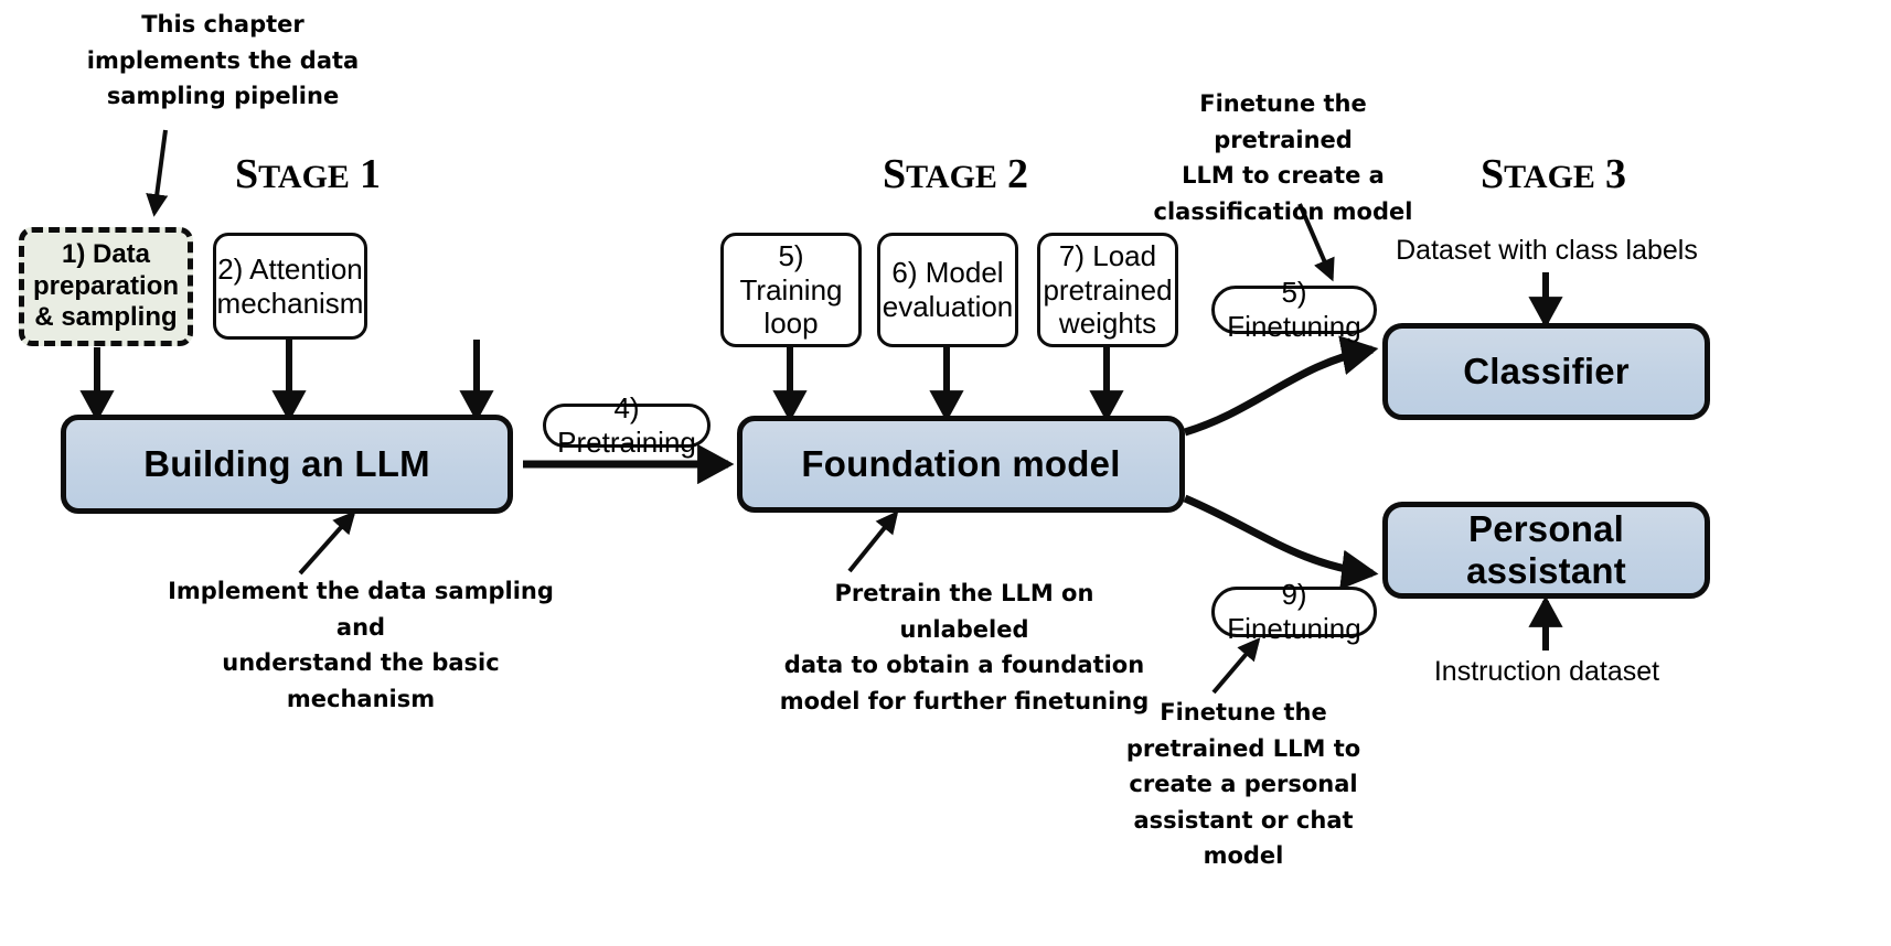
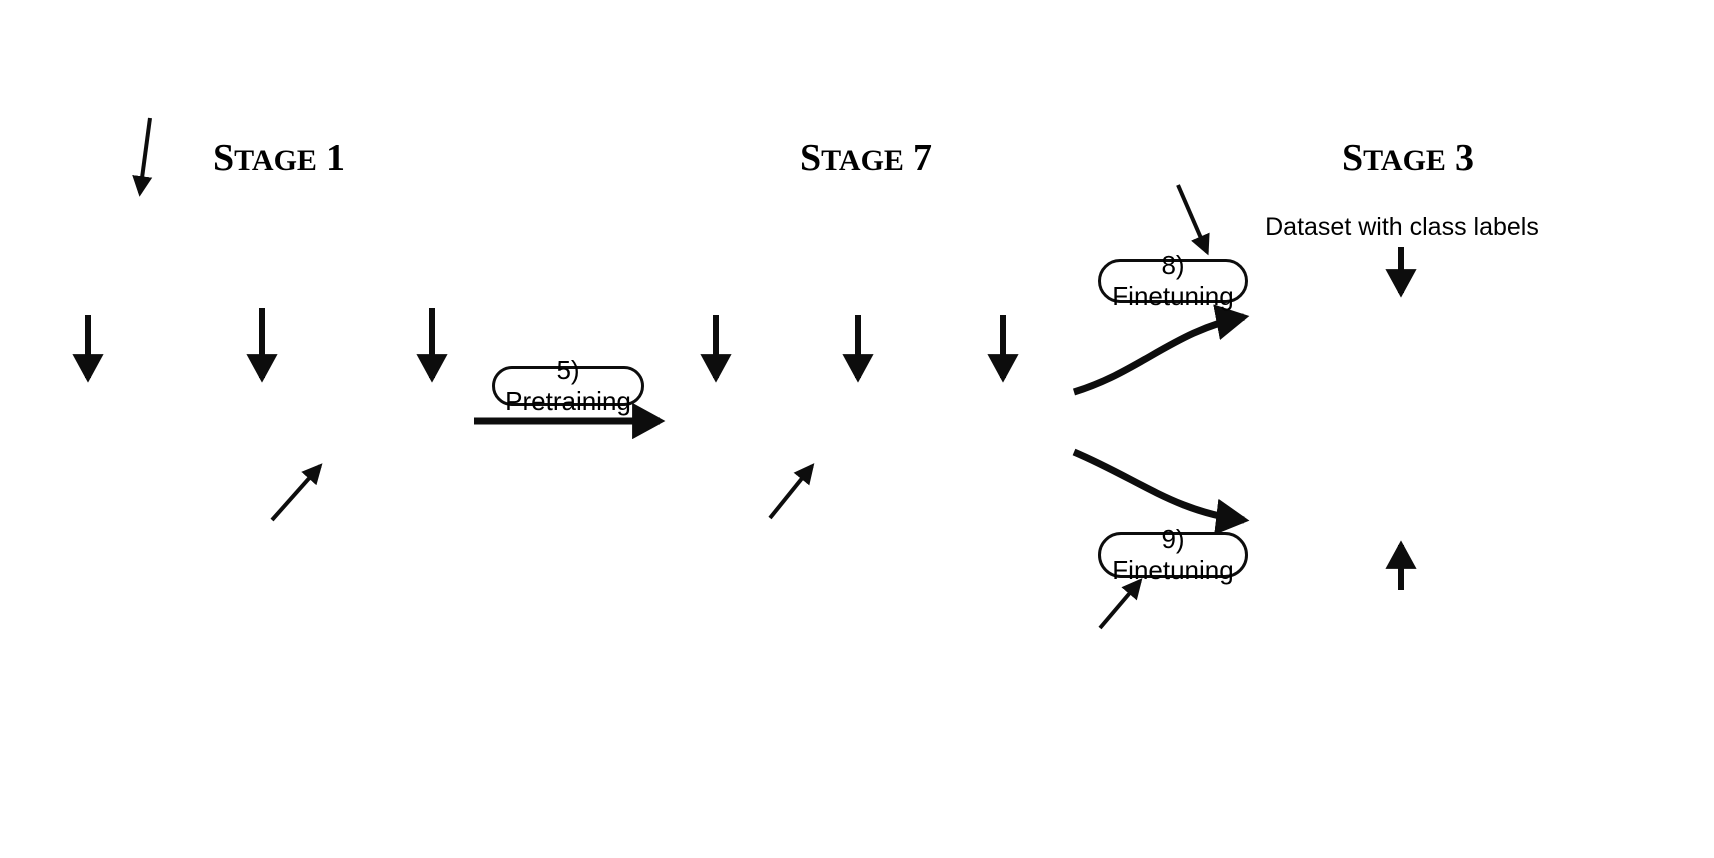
  S
  TAGE
  1
  S
  TAGE
- 2
+ 7
  S
  TAGE
  3
- 1) Data
- preparation
- & sampling
- 2) Attention
- mechanism
- 5) Training
- loop
- 6) Model
- evaluation
- 7) Load
- pretrained
- weights
- 4) Pretraining
+ 5) Pretraining
- 5) Finetuning
+ 8) Finetuning
  9) Finetuning
- Building an LLM
- Foundation model
- Classifier
- Personal assistant
- This chapter
- implements the data
- sampling pipeline
- Implement the data sampling and
- understand the basic mechanism
- Pretrain the LLM on unlabeled
- data to obtain a foundation
- model for further finetuning
- Finetune the pretrained
- LLM to create a
- classification model
- Finetune the
- pretrained LLM to
- create a personal
- assistant or chat model
  Dataset with class labels
- Instruction dataset
